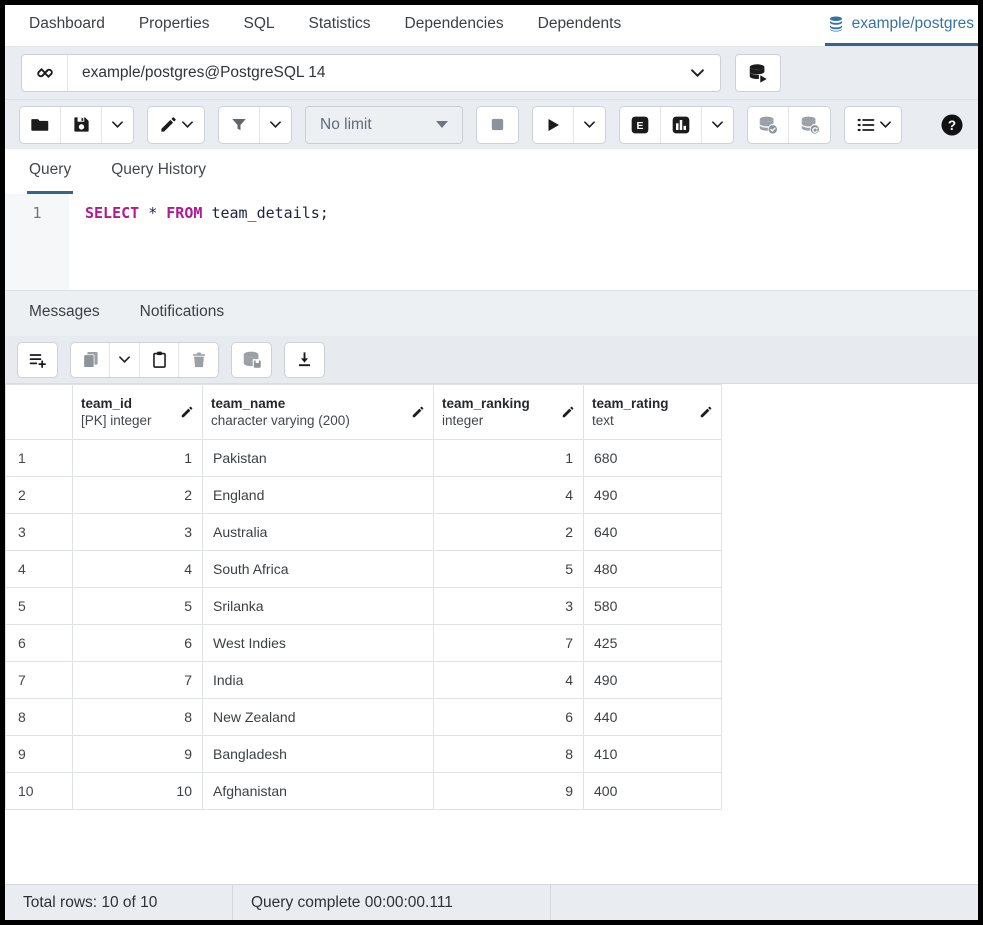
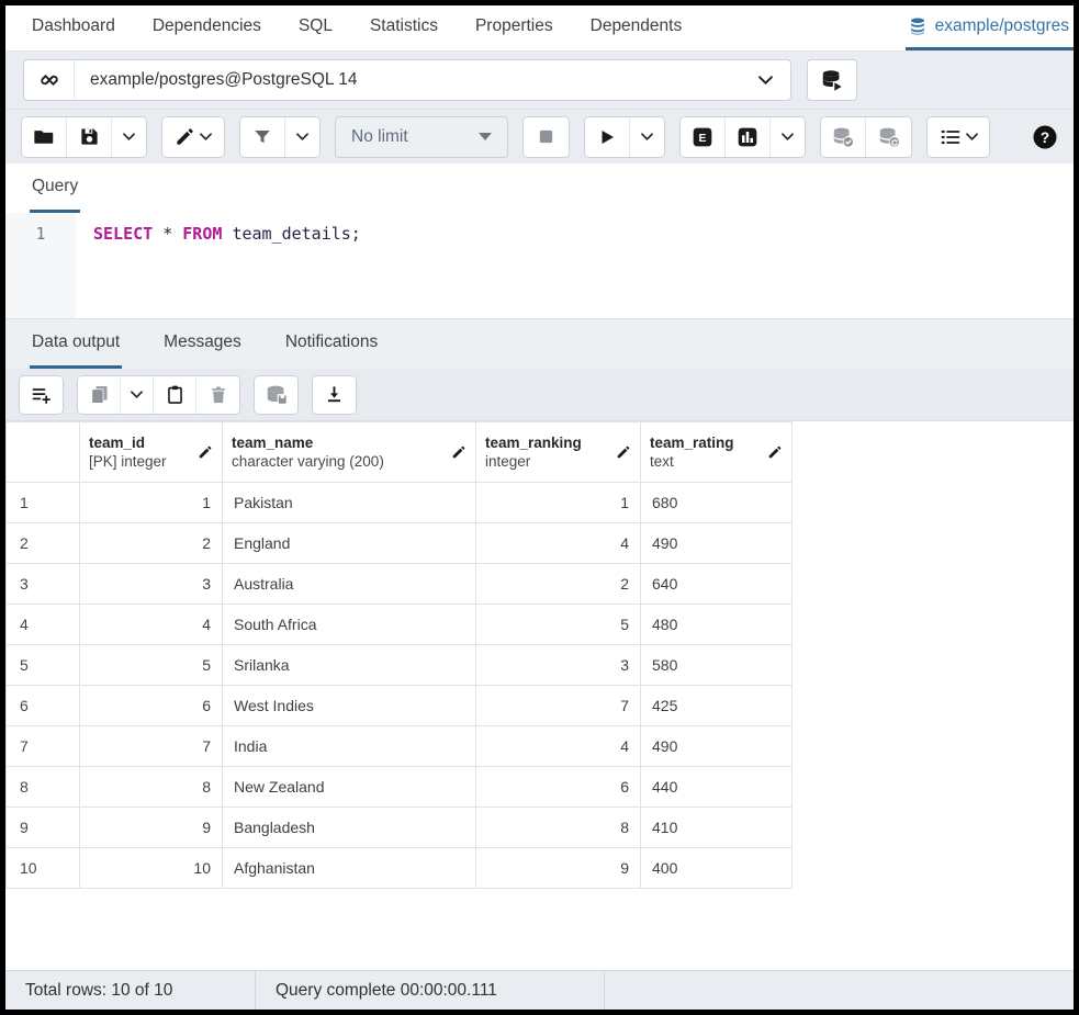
  Dashboard
- Properties
+ Dependencies
  SQL
  Statistics
- Dependencies
+ Properties
  Dependents
  example/postgres
  example/postgres@PostgreSQL 14
  No limit
  E
  ?
  Query
- Query History
  1
  SELECT * FROM team_details;
+ Data output
  Messages
  Notifications
  	team_id [PK] integer	team_name character varying (200)	team_ranking integer	team_rating text
  1	1	Pakistan	1	680
  2	2	England	4	490
  3	3	Australia	2	640
  4	4	South Africa	5	480
  5	5	Srilanka	3	580
  6	6	West Indies	7	425
  7	7	India	4	490
  8	8	New Zealand	6	440
  9	9	Bangladesh	8	410
  10	10	Afghanistan	9	400
  Total rows: 10 of 10
  Query complete 00:00:00.111
